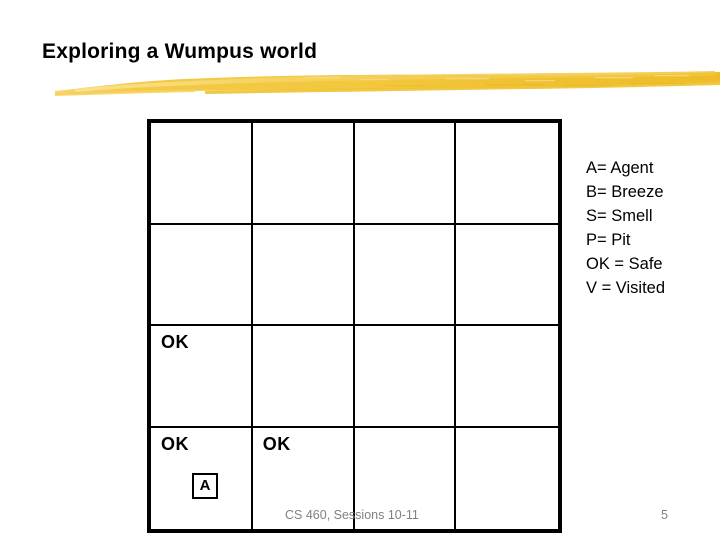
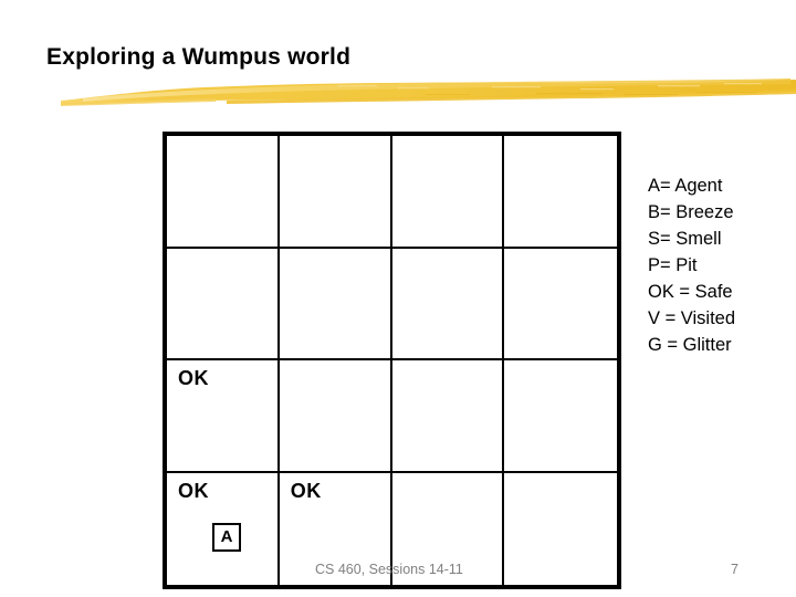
  Exploring a Wumpus world
  OK
  OK
  A
  OK
  A= Agent
  B= Breeze
  S= Smell
  P= Pit
  OK = Safe
  V = Visited
+ G = Glitter
- CS 460, Sessions 10-11
+ CS 460, Sessions 14-11
- 5
+ 7
